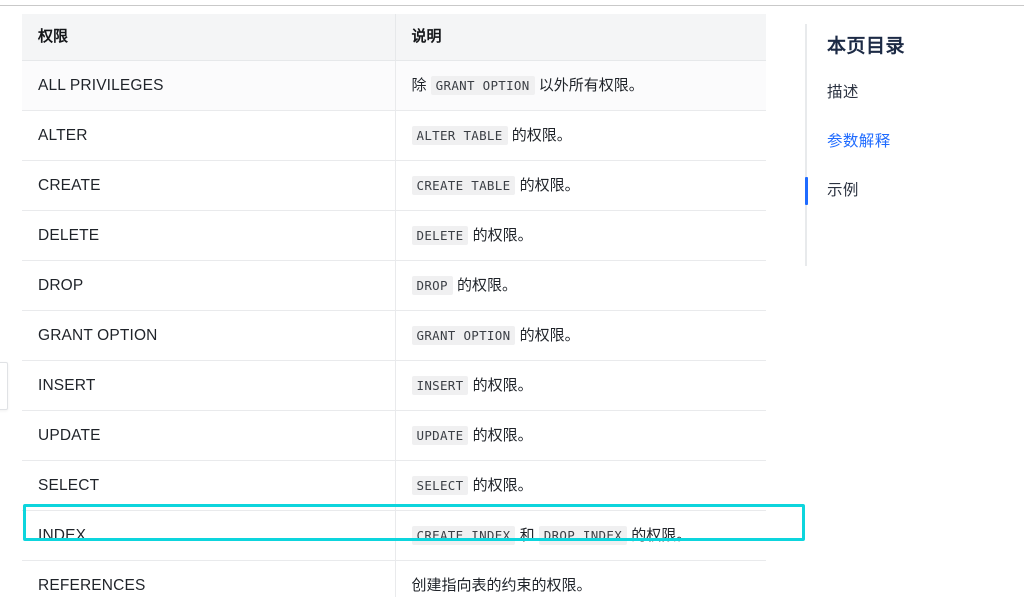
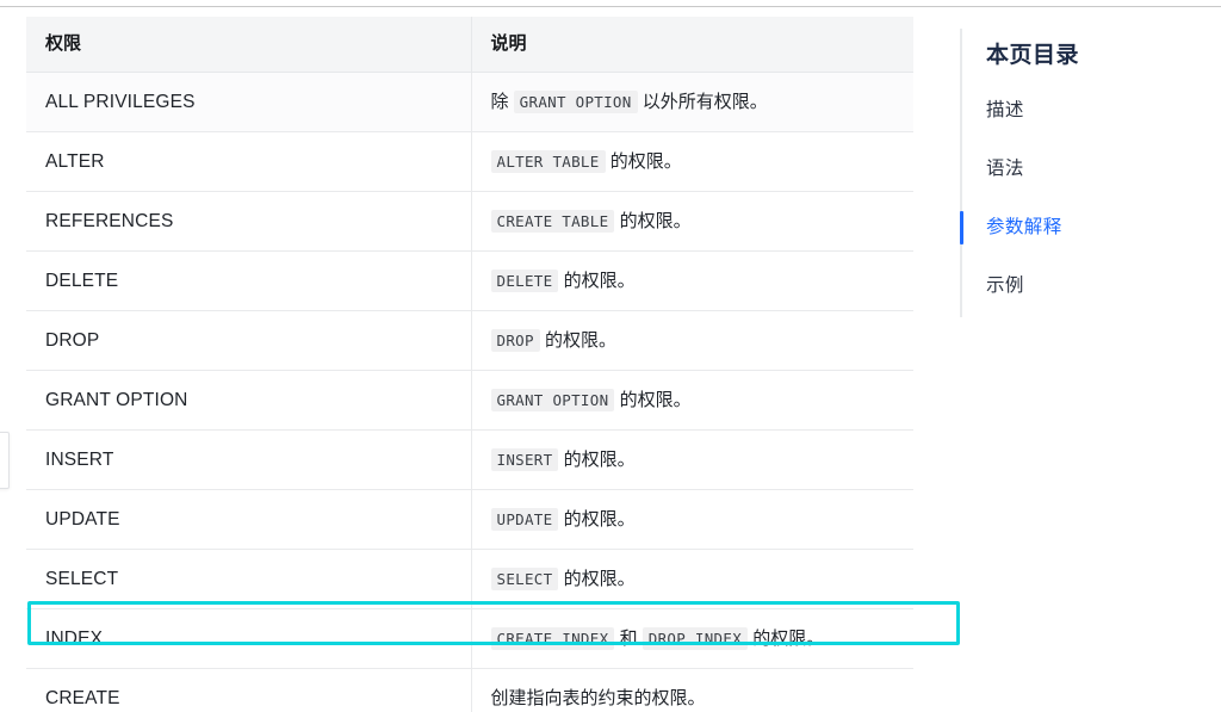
  权限	说明
  ALL PRIVILEGES	除 GRANT OPTION 以外所有权限。
  ALTER	ALTER TABLE 的权限。
- CREATE	CREATE TABLE 的权限。
+ REFERENCES	CREATE TABLE 的权限。
  DELETE	DELETE 的权限。
  DROP	DROP 的权限。
  GRANT OPTION	GRANT OPTION 的权限。
  INSERT	INSERT 的权限。
  UPDATE	UPDATE 的权限。
  SELECT	SELECT 的权限。
  INDEX	CREATE INDEX 和 DROP INDEX 的权限。
- REFERENCES	创建指向表的约束的权限。
+ CREATE	创建指向表的约束的权限。
  本页目录
  描述
+ 语法
  参数解释
  示例
